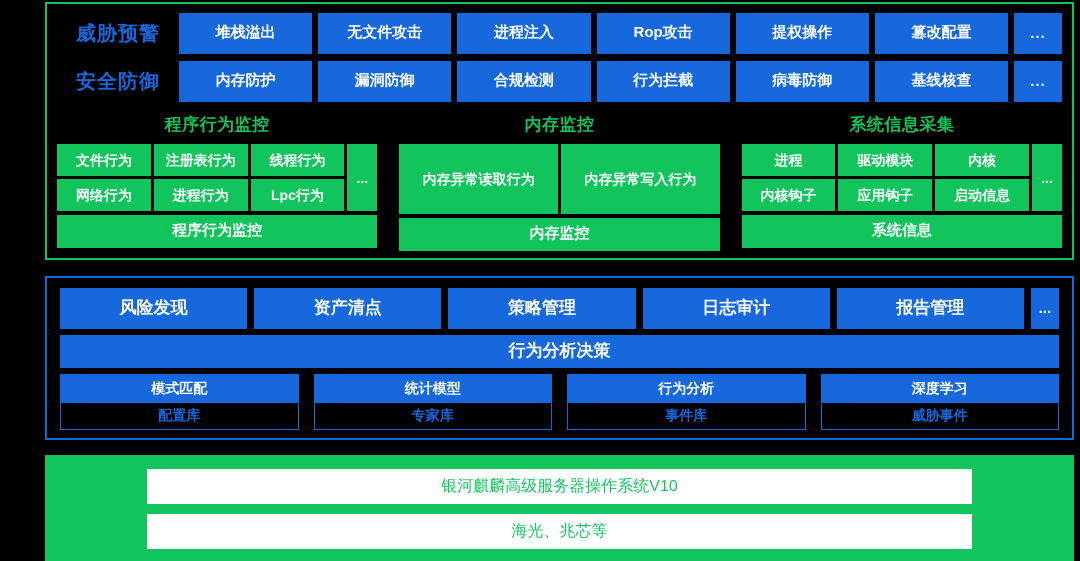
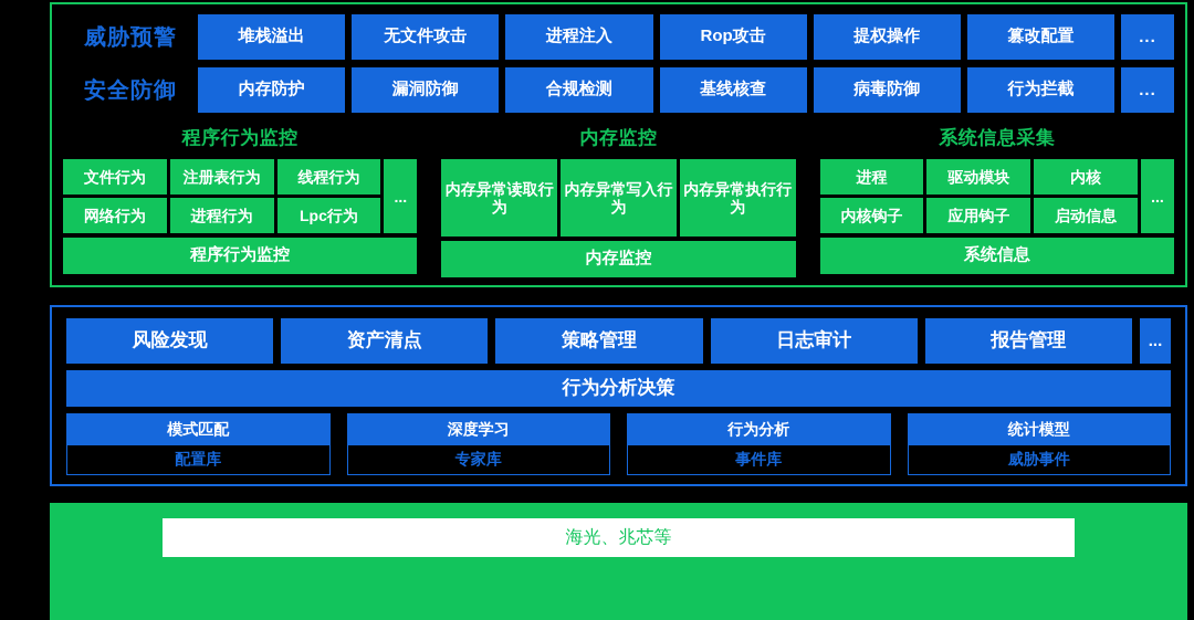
  威胁预警
  堆栈溢出
  无文件攻击
  进程注入
  Rop攻击
  提权操作
  篡改配置
  ...
  安全防御
  内存防护
  漏洞防御
  合规检测
- 行为拦截
+ 基线核查
  病毒防御
- 基线核查
+ 行为拦截
  ...
  程序行为监控
  文件行为
  注册表行为
  线程行为
  网络行为
  进程行为
  Lpc行为
  ...
  程序行为监控
  内存监控
  内存异常读取行为
  内存异常写入行为
+ 内存异常执行行为
  内存监控
  系统信息采集
  进程
  驱动模块
  内核
  内核钩子
  应用钩子
  启动信息
  ...
  系统信息
  风险发现
  资产清点
  策略管理
  日志审计
  报告管理
  ...
  行为分析决策
  模式匹配
  配置库
- 统计模型
+ 深度学习
  专家库
  行为分析
  事件库
- 深度学习
+ 统计模型
  威胁事件
- 银河麒麟高级服务器操作系统V10
  海光、兆芯等
